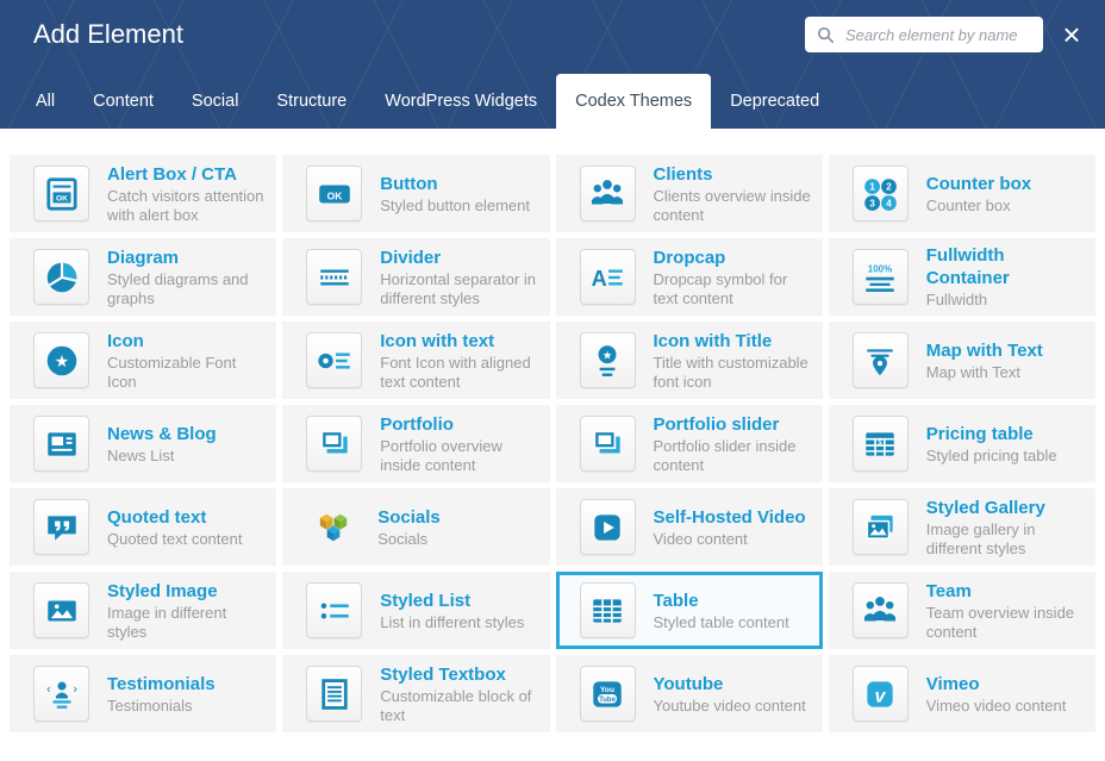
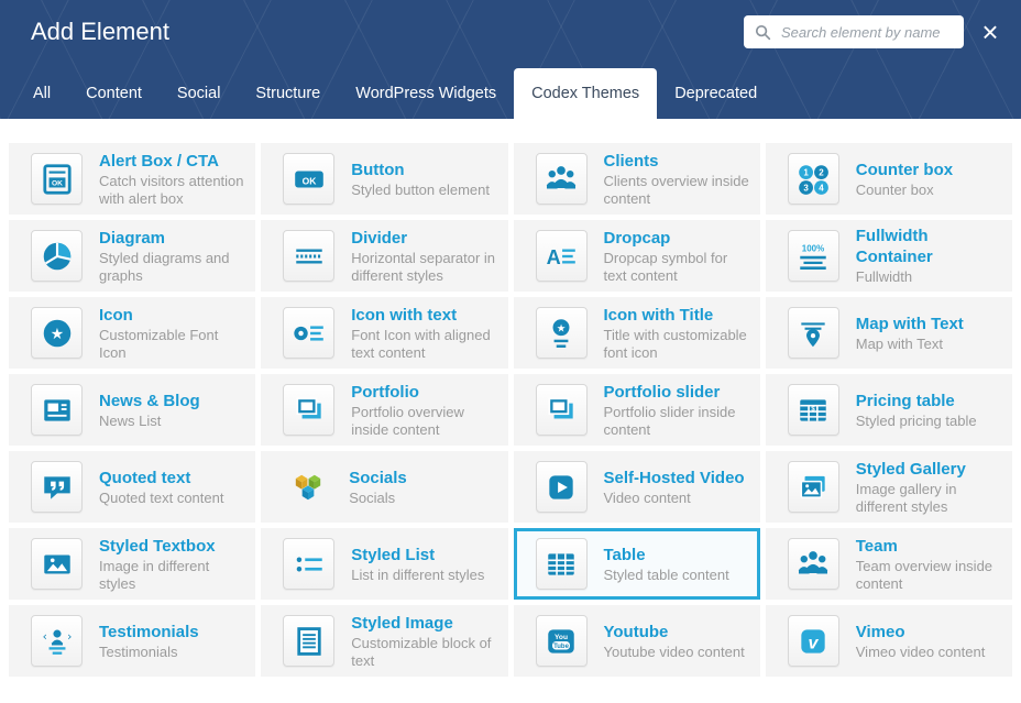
  Add Element
  Search element by name
  ×
  All
  Content
  Social
  Structure
  WordPress Widgets
  Codex Themes
  Deprecated
  Alert Box / CTA
  Catch visitors attention with alert box
  OK
  Button
  Styled button element
  Clients
  Clients overview inside content
  1
  2
  3
  4
  Counter box
  Counter box
  Diagram
  Styled diagrams and graphs
  Divider
  Horizontal separator in different styles
  A
  Dropcap
  Dropcap symbol for text content
  100%
  Fullwidth Container
  Fullwidth
  ★
  Icon
  Customizable Font Icon
  Icon with text
  Font Icon with aligned text content
  ★
  Icon with Title
  Title with customizable font icon
  Map with Text
  Map with Text
  News & Blog
  News List
  Portfolio
  Portfolio overview inside content
  Portfolio slider
  Portfolio slider inside content
  Pricing table
  Styled pricing table
  Quoted text
  Quoted text content
  Socials
  Socials
  Self-Hosted Video
  Video content
  Styled Gallery
  Image gallery in different styles
- Styled Image
+ Styled Textbox
  Image in different styles
  Styled List
  List in different styles
  Table
  Styled table content
  Team
  Team overview inside content
  ‹
  ›
  Testimonials
  Testimonials
- Styled Textbox
+ Styled Image
  Customizable block of text
  Youtube
  Youtube video content
  v
  Vimeo
  Vimeo video content
